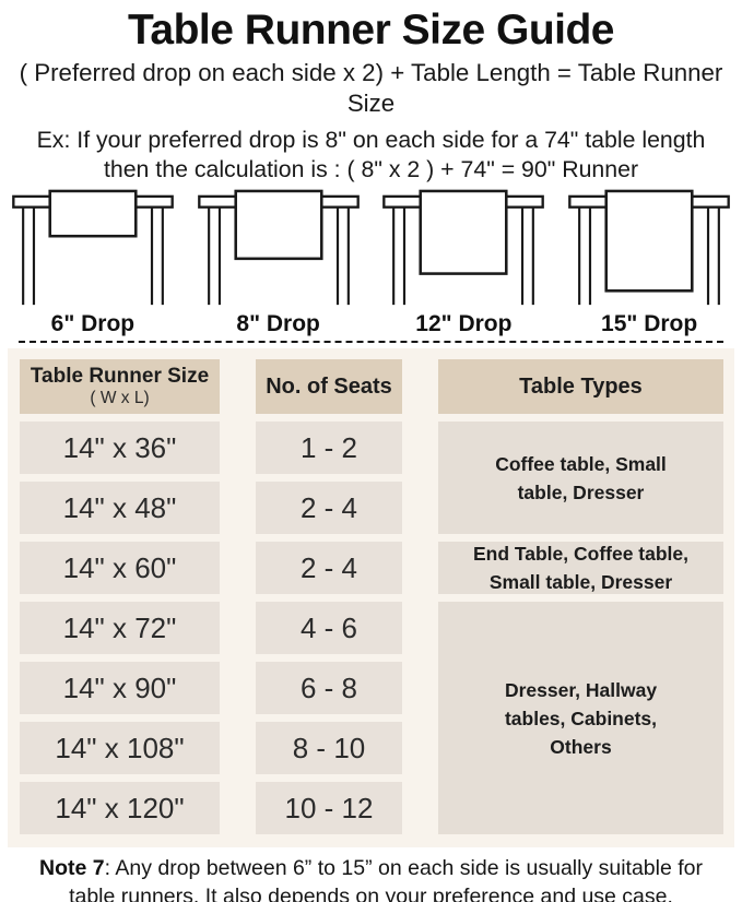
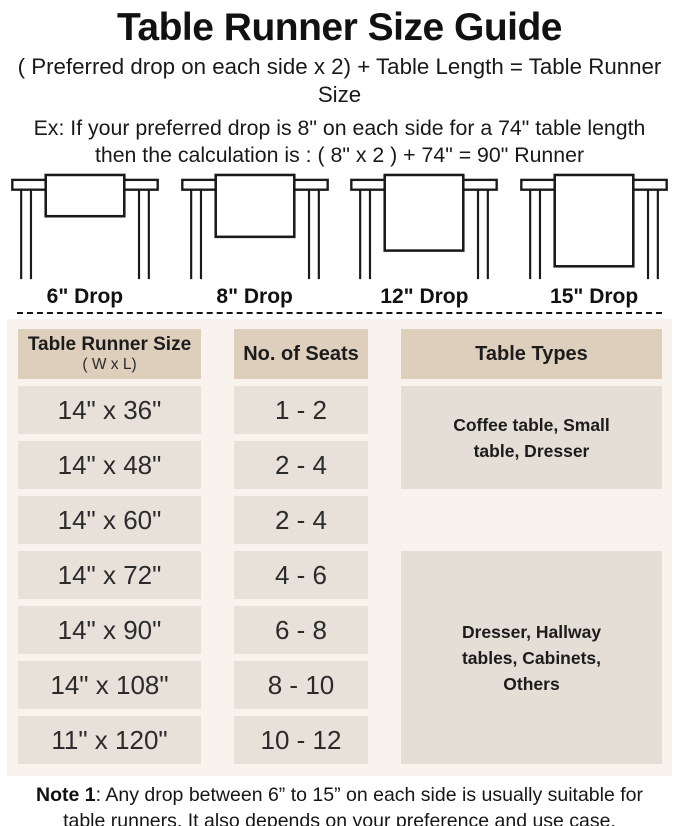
  Table Runner Size Guide
  ( Preferred drop on each side x 2) + Table Length = Table Runner Size
  Ex: If your preferred drop is 8" on each side for a 74" table length
  then the calculation is : ( 8" x 2 ) + 74" = 90" Runner
  6" Drop
  8" Drop
  12" Drop
  15" Drop
  Table Runner Size
  ( W x L)
  No. of Seats
  Table Types
  14" x 36"
  14" x 48"
  14" x 60"
  14" x 72"
  14" x 90"
  14" x 108"
- 14" x 120"
+ 11" x 120"
  1 - 2
  2 - 4
  2 - 4
  4 - 6
  6 - 8
  8 - 10
  10 - 12
  Coffee table, Small
  table, Dresser
- End Table, Coffee table,
- Small table, Dresser
  Dresser, Hallway
  tables, Cabinets,
  Others
- Note 7: Any drop between 6” to 15” on each side is usually suitable for
+ Note 1: Any drop between 6” to 15” on each side is usually suitable for
  table runners. It also depends on your preference and use case.
